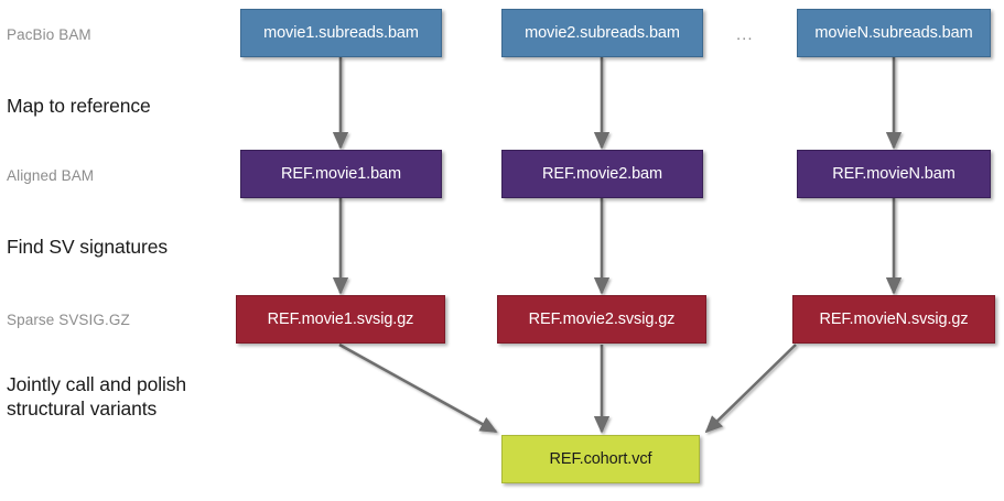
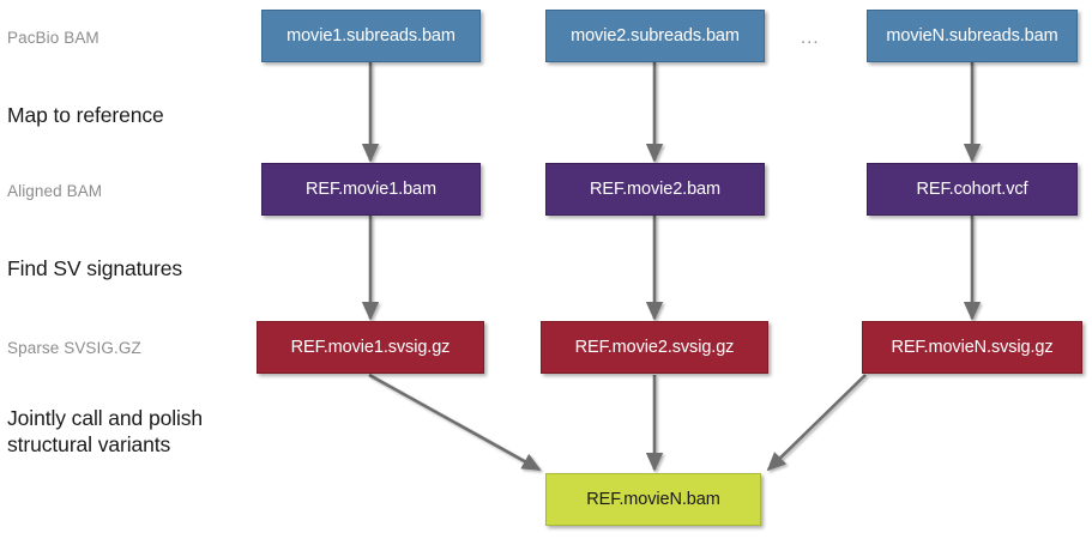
  PacBio BAM
  Aligned BAM
  Sparse SVSIG.GZ
  Map to reference
  Find SV signatures
  Jointly call and polish
  structural variants
  movie1.subreads.bam
  movie2.subreads.bam
  movieN.subreads.bam
  REF.movie1.bam
  REF.movie2.bam
- REF.movieN.bam
+ REF.cohort.vcf
  REF.movie1.svsig.gz
  REF.movie2.svsig.gz
  REF.movieN.svsig.gz
- REF.cohort.vcf
+ REF.movieN.bam
  ...
